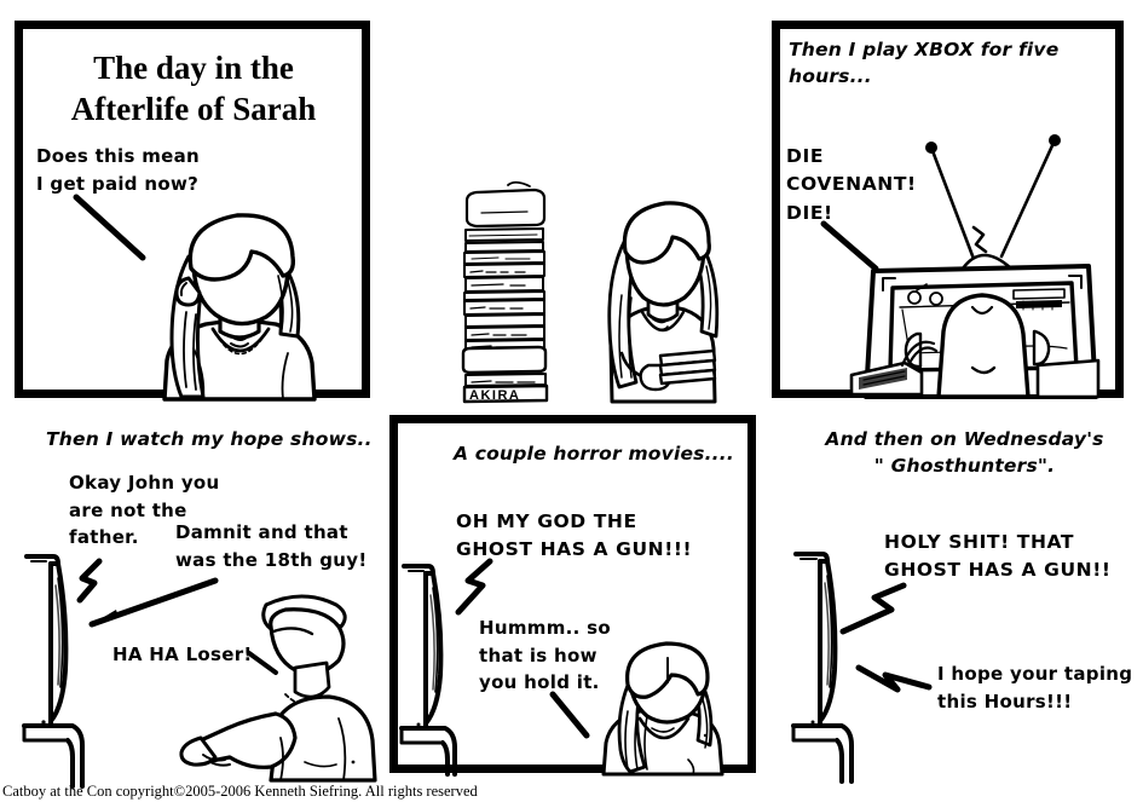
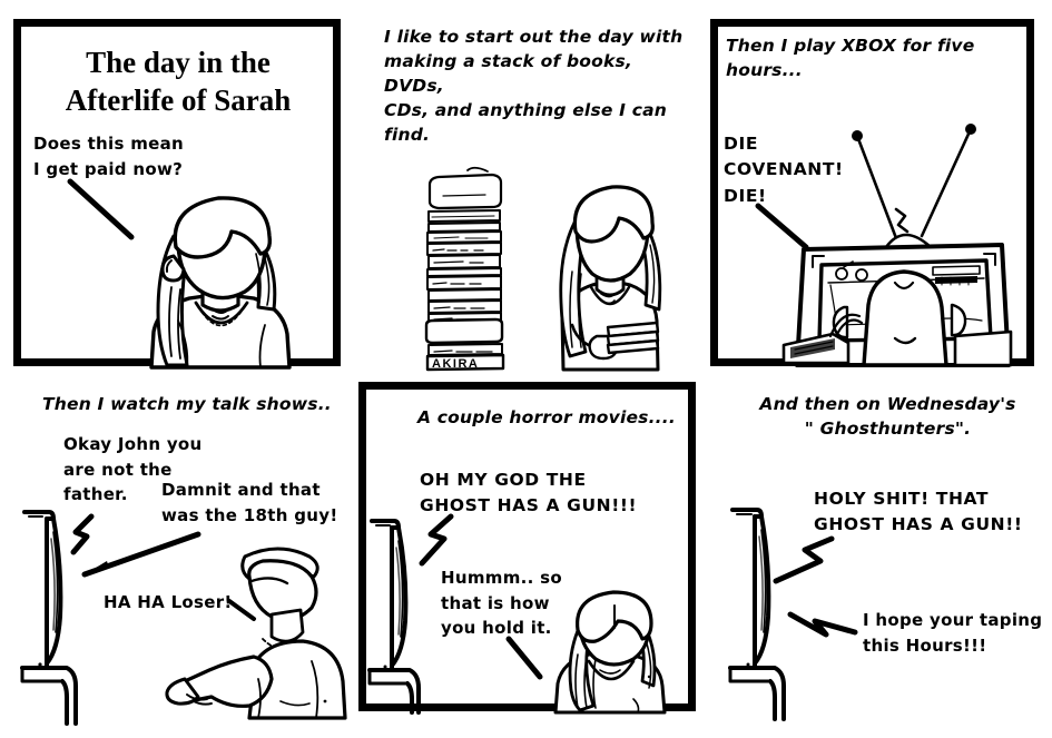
  The day in the
  Afterlife of Sarah
  Does this mean
  I get paid now?
+ I like to start out the day with
+ making a stack of books, DVDs,
+ CDs, and anything else I can find.
  AKIRA
  Then I play XBOX for five hours...
  DIE
  COVENANT!
  DIE!
- Then I watch my hope shows..
+ Then I watch my talk shows..
  Okay John you
  are not the
  father.
  Damnit and that
  was the 18th guy!
  HA HA Loser
  A couple horror movies....
  OH MY GOD THE
  GHOST HAS A GUN!!!
  Hummm.. so
  that is how
  you hold it.
  And then on Wednesday's
  " Ghosthunters".
  HOLY SHIT! THAT
  GHOST HAS A GUN!!
  I hope your taping
  this Hours!!!
- Catboy at the Con copyright©2005-2006 Kenneth Siefring. All rights reserved
